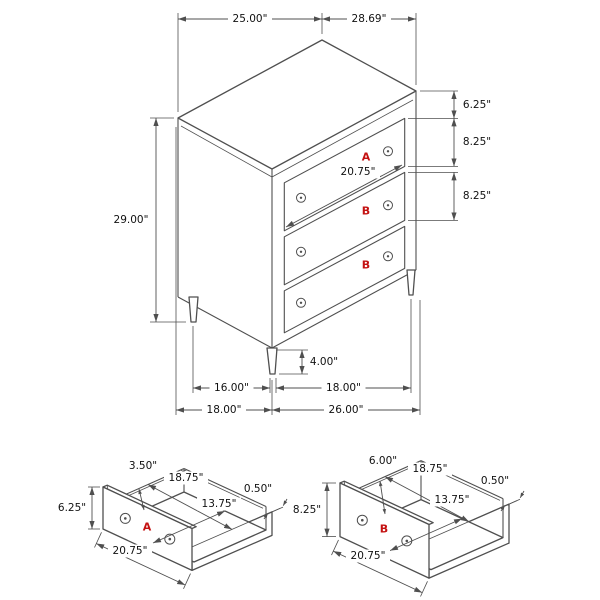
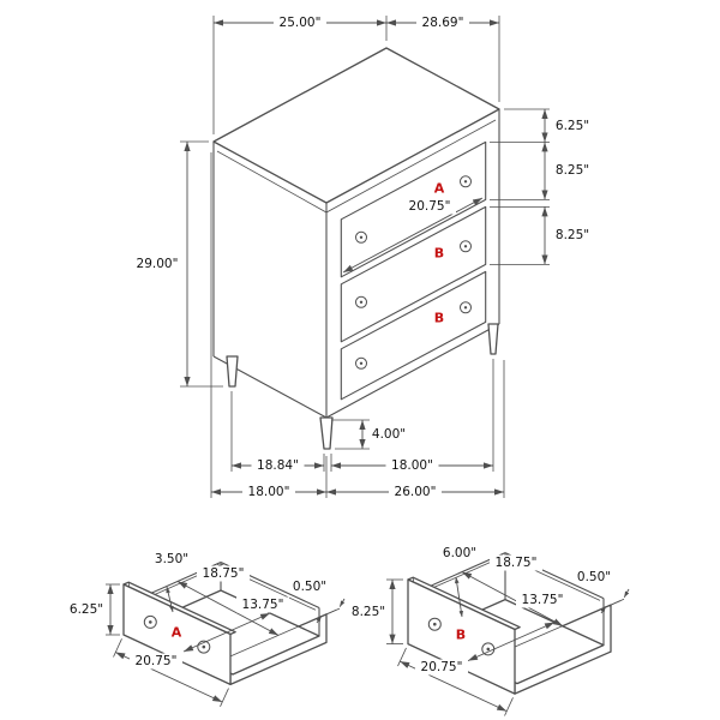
  A
  B
  B
  25.00"
  28.69"
  29.00"
  6.25"
  8.25"
  8.25"
  20.75"
  4.00"
- 16.00"
+ 18.84"
  18.00"
  18.00"
  26.00"
  A
  3.50"
  18.75"
  0.50"
  13.75"
  6.25"
  20.75"
  B
  6.00"
  18.75"
  0.50"
  13.75"
  8.25"
  20.75"
